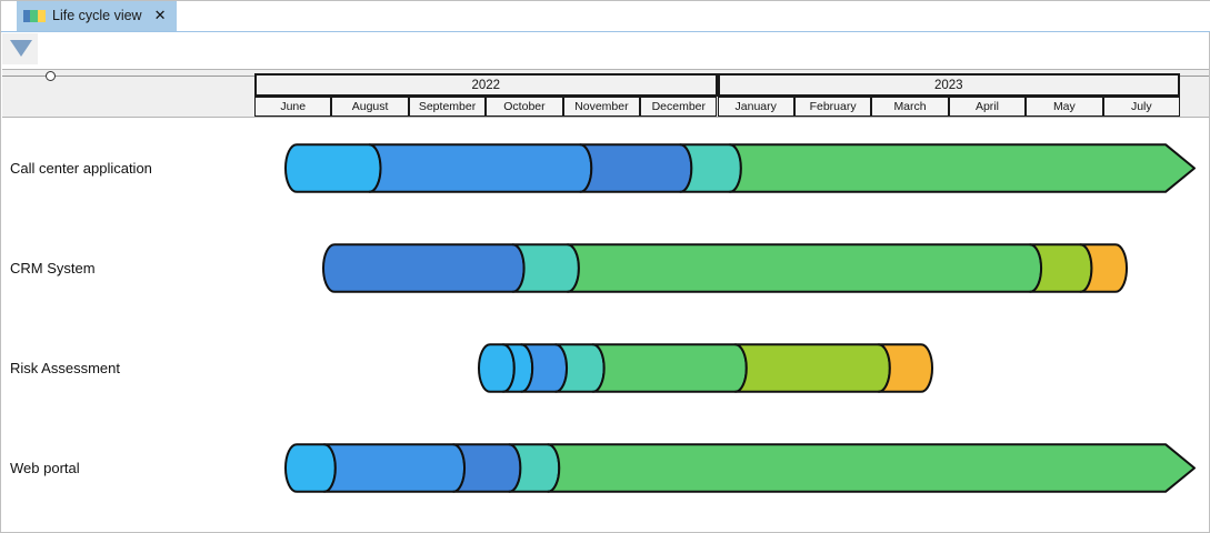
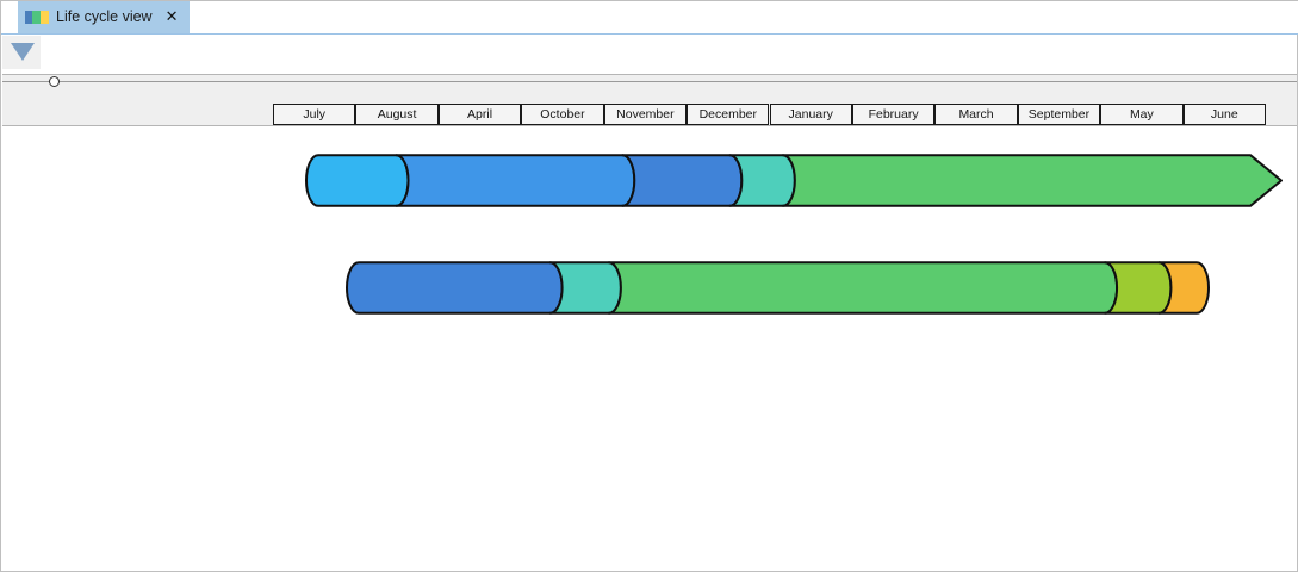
  Life cycle view
  ✕
- 2022
- 2023
- June
+ July
  August
- September
+ April
  October
  November
  December
  January
  February
  March
- April
+ September
  May
- July
+ June
- Call center application
- CRM System
- Risk Assessment
- Web portal
